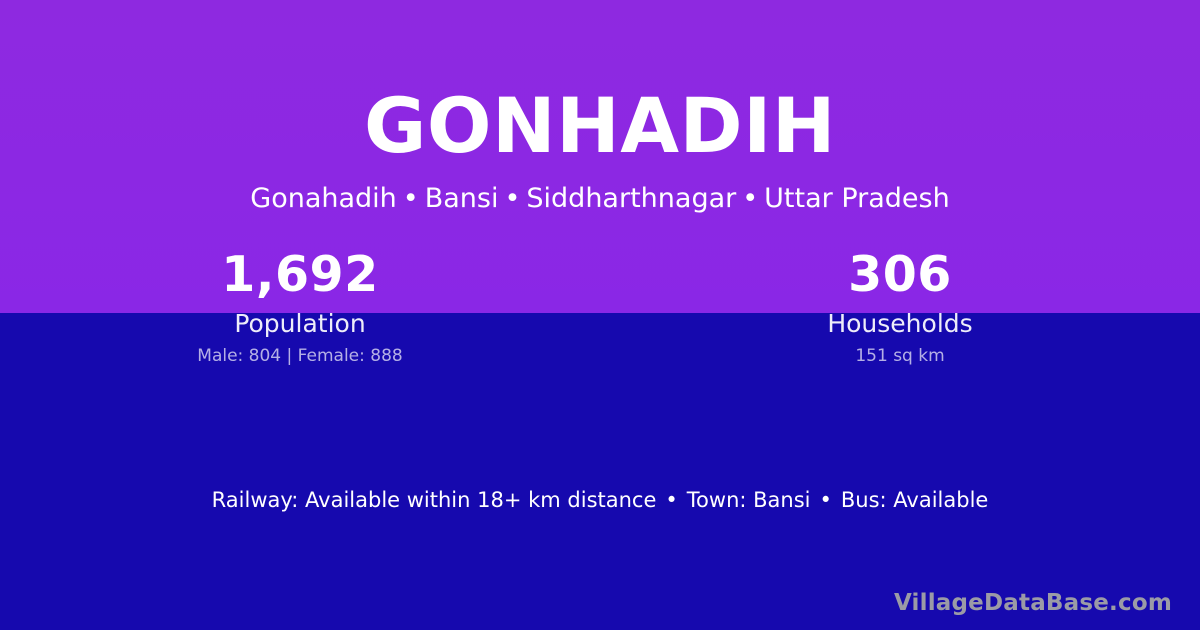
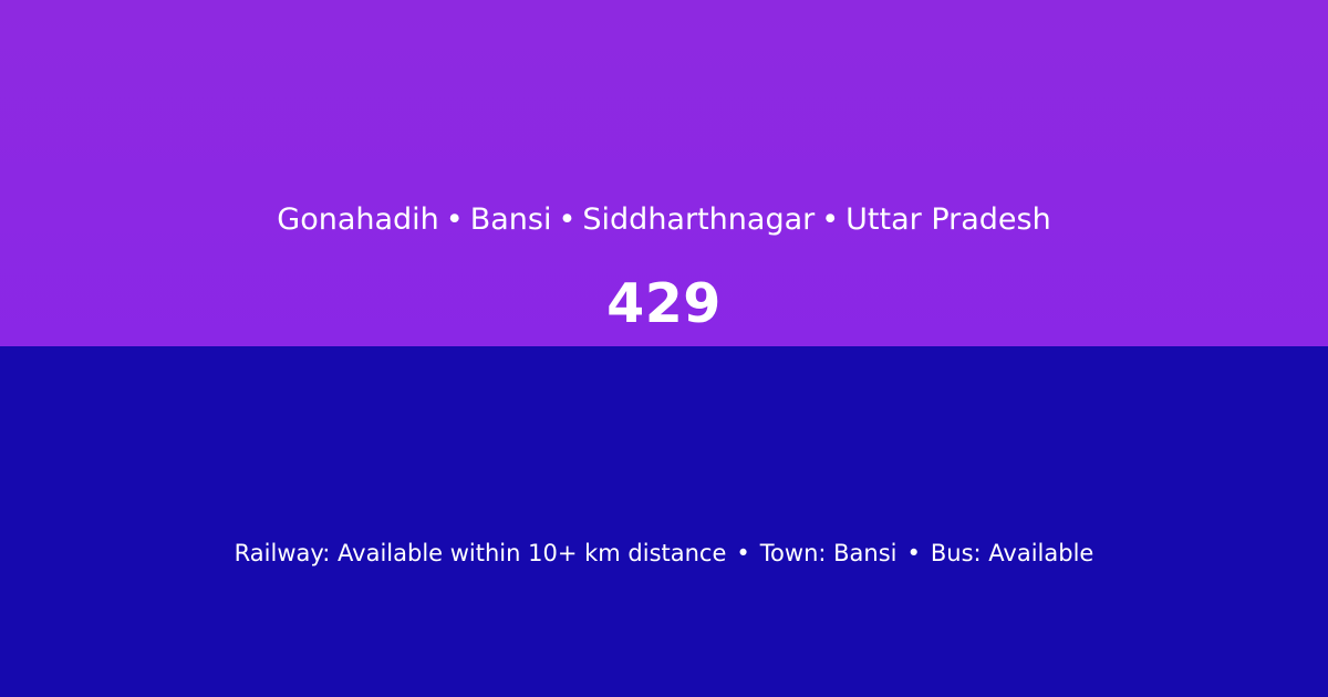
- GONHADIH
  Gonahadih • Bansi • Siddharthnagar • Uttar Pradesh
- 1,692
- Population
- Male: 804 | Female: 888
- 306
+ 429
- Households
- 151 sq km
- Railway: Available within 18+ km distance • Town: Bansi • Bus: Available
+ Railway: Available within 10+ km distance • Town: Bansi • Bus: Available
- VillageDataBase.com
